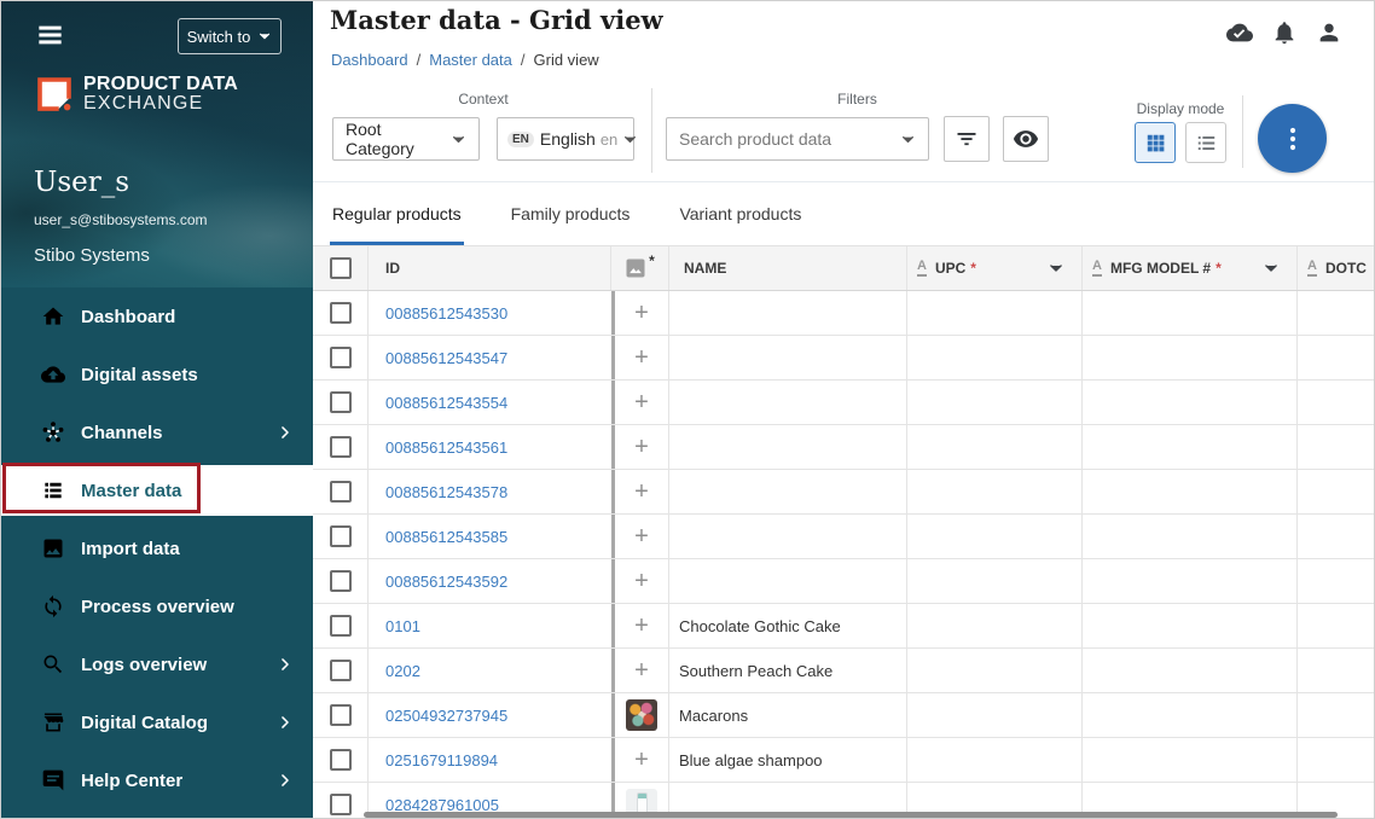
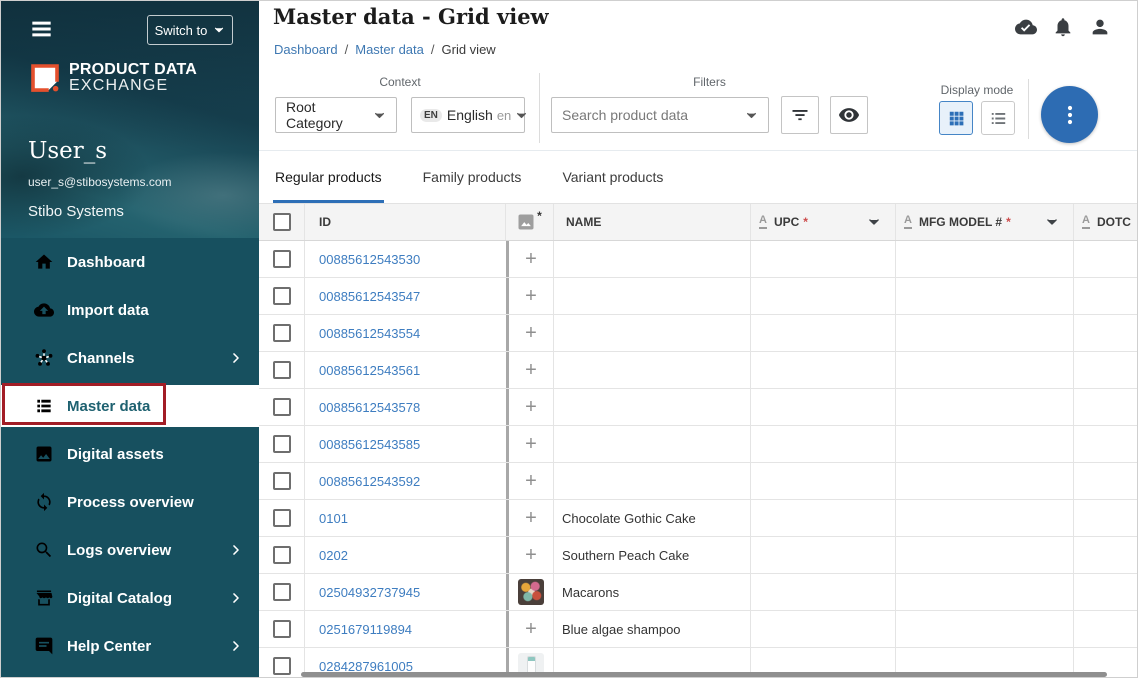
  Switch to
  PRODUCT DATA
  EXCHANGE
  User_s
  user_s@stibosystems.com
  Stibo Systems
  Dashboard
- Digital assets
+ Import data
  Channels
  Master data
- Import data
+ Digital assets
  Process overview
  Logs overview
  Digital Catalog
  Help Center
  Master data - Grid view
  Dashboard / Master data / Grid view
  Context
  Root Category
  EN
  English
  en
  Filters
  Search product data
  Display mode
  Regular products
  Family products
  Variant products
  ID
  *
  NAME
  A
  UPC
  *
  A
  MFG MODEL #
  *
  A
  DOTC
  00885612543530
  +
  00885612543547
  +
  00885612543554
  +
  00885612543561
  +
  00885612543578
  +
  00885612543585
  +
  00885612543592
  +
  0101
  +
  Chocolate Gothic Cake
  0202
  +
  Southern Peach Cake
  02504932737945
  Macarons
  0251679119894
  +
  Blue algae shampoo
  0284287961005
